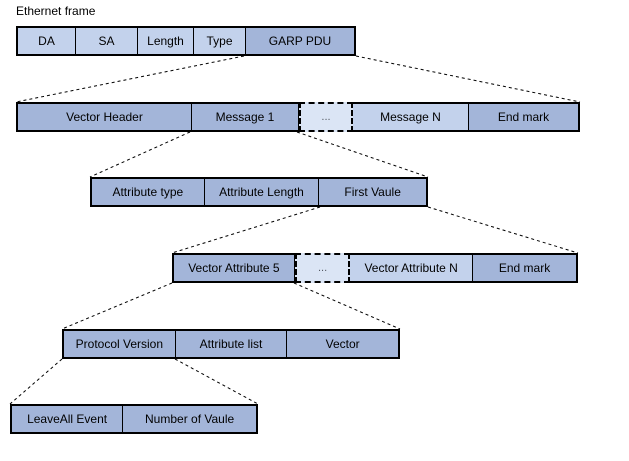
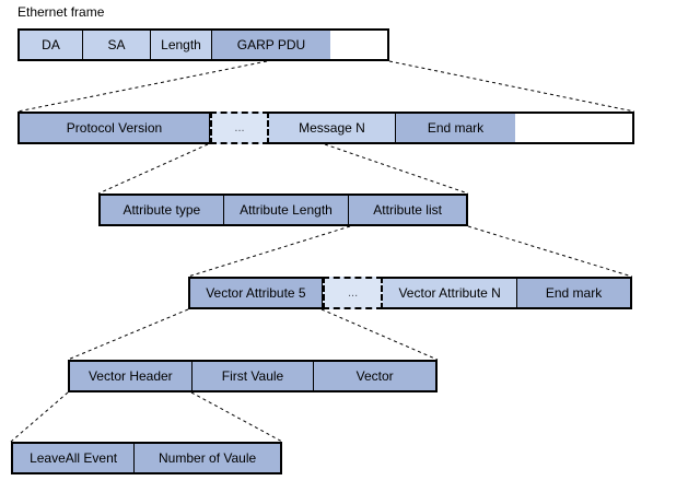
  Ethernet frame
  DA
  SA
  Length
- Type
  GARP PDU
- Vector Header
+ Protocol Version
- Message 1
  ...
  Message N
  End mark
  Attribute type
  Attribute Length
- First Vaule
+ Attribute list
  Vector Attribute 5
  ...
  Vector Attribute N
  End mark
- Protocol Version
+ Vector Header
- Attribute list
+ First Vaule
  Vector
  LeaveAll Event
  Number of Vaule
